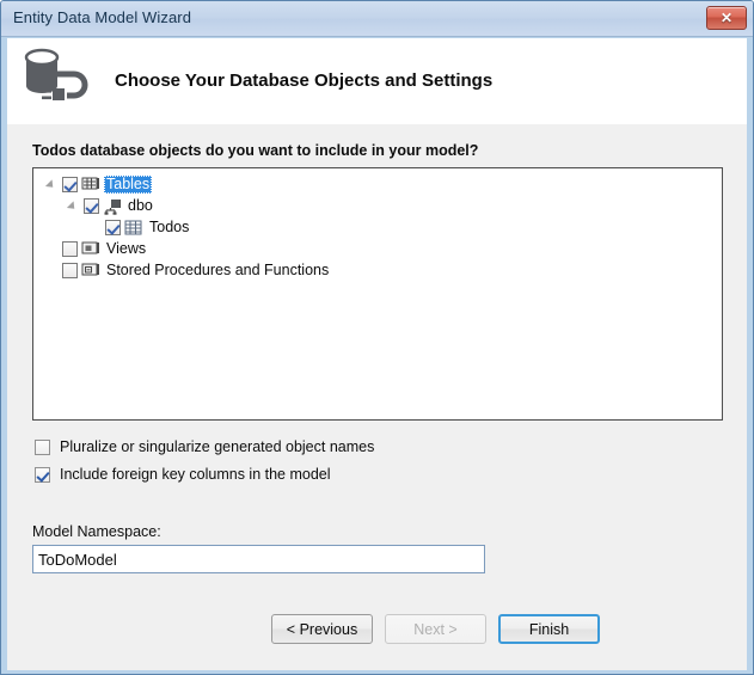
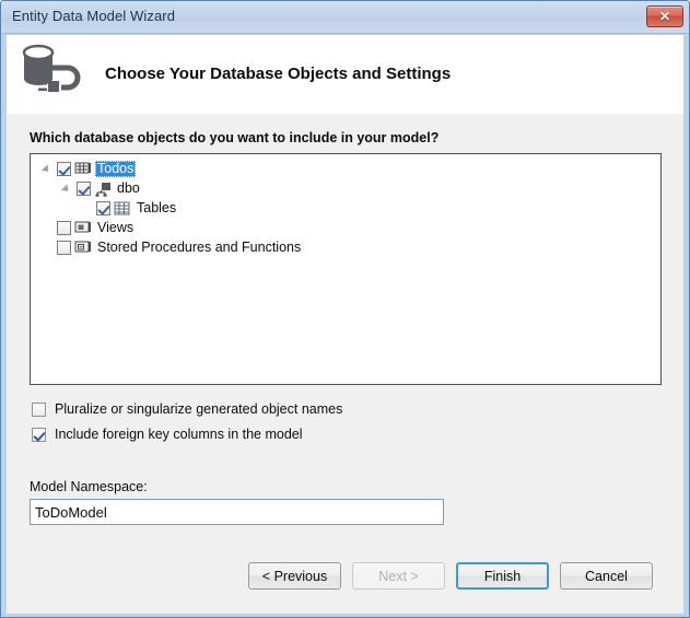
  Entity Data Model Wizard
  ✕
  Choose Your Database Objects and Settings
- Todos database objects do you want to include in your model?
+ Which database objects do you want to include in your model?
- Tables
+ Todos
  dbo
- Todos
+ Tables
  Views
  Stored Procedures and Functions
  Pluralize or singularize generated object names
  Include foreign key columns in the model
  Model Namespace:
  ToDoModel
  < Previous
  Next >
  Finish
+ Cancel
